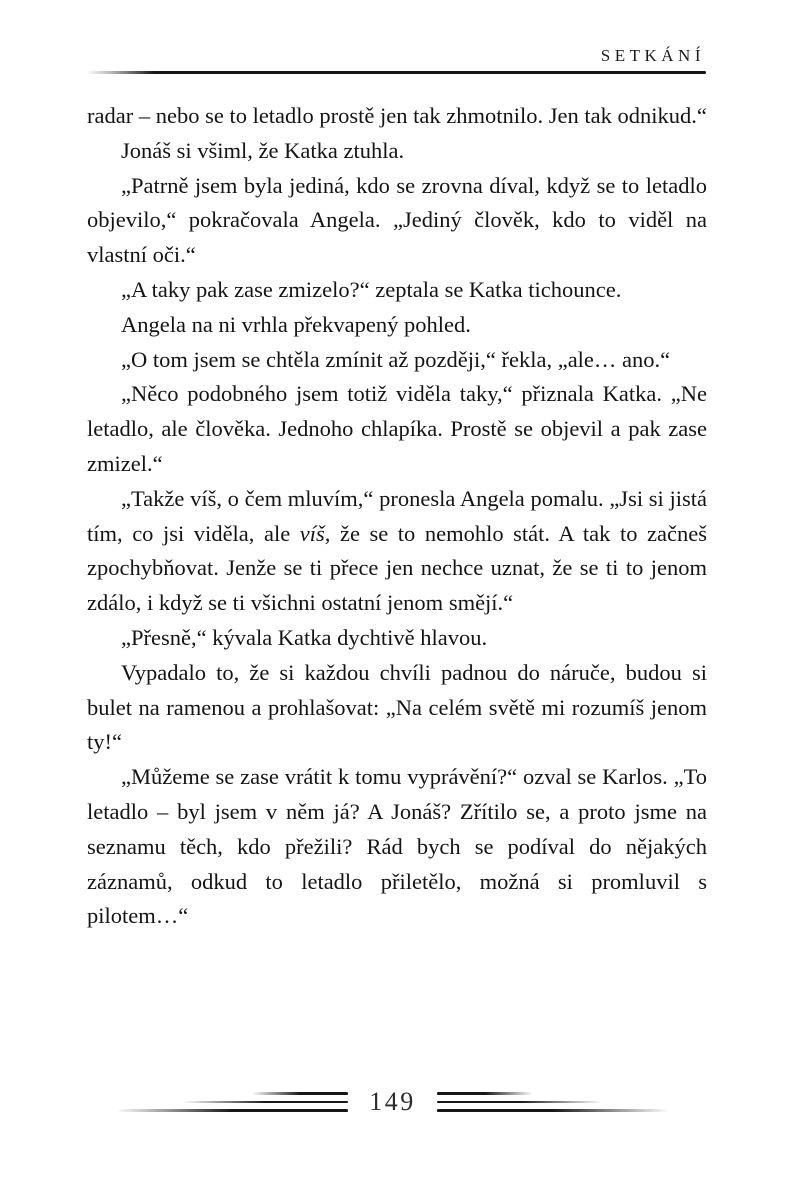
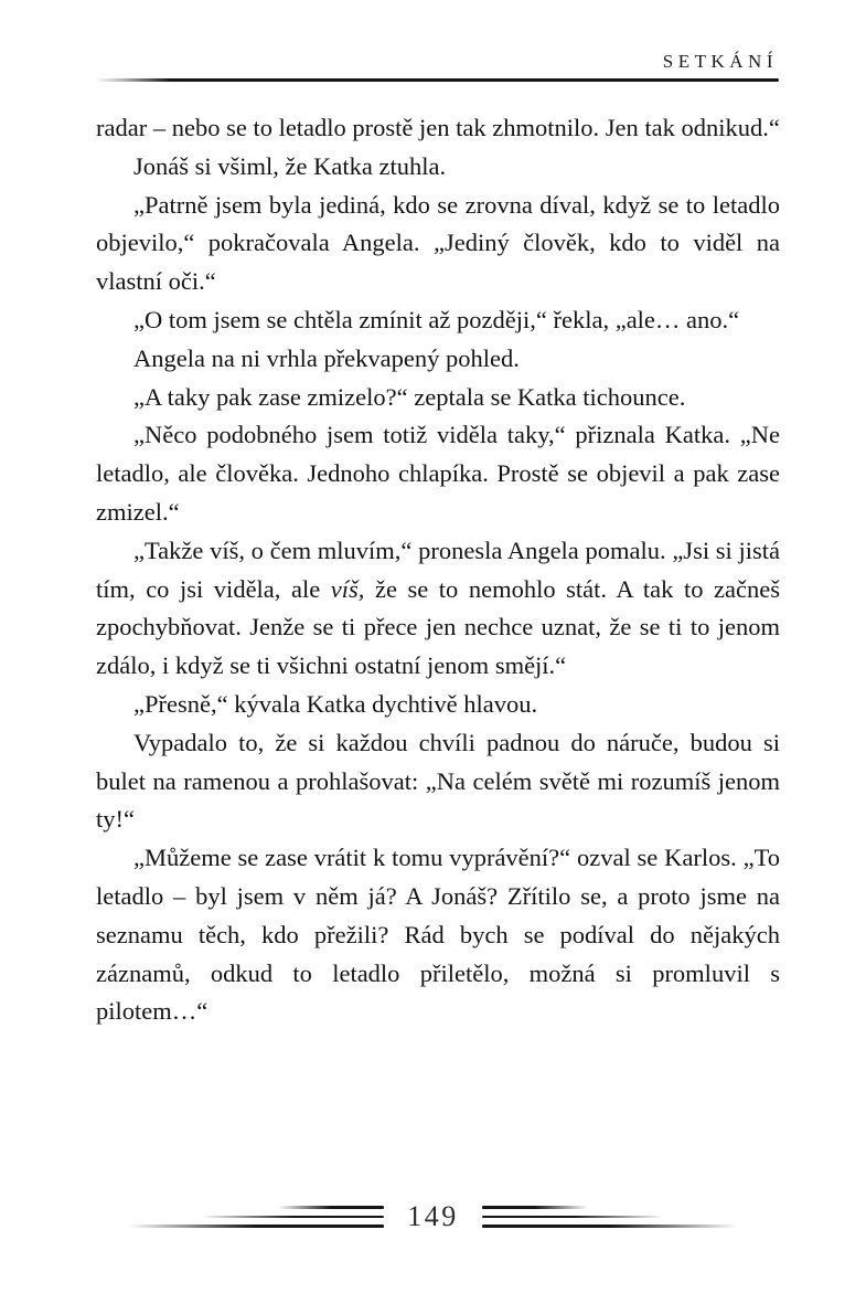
  SETKÁNÍ
  radar – nebo se to letadlo prostě jen tak zhmotnilo. Jen tak odnikud.“
  Jonáš si všiml, že Katka ztuhla.
  „Patrně jsem byla jediná, kdo se zrovna díval, když se to letadlo objevilo,“ pokračovala Angela. „Jediný člověk, kdo to viděl na vlastní oči.“
- „A taky pak zase zmizelo?“ zeptala se Katka tichounce.
+ „O tom jsem se chtěla zmínit až později,“ řekla, „ale… ano.“
  Angela na ni vrhla překvapený pohled.
- „O tom jsem se chtěla zmínit až později,“ řekla, „ale… ano.“
+ „A taky pak zase zmizelo?“ zeptala se Katka tichounce.
  „Něco podobného jsem totiž viděla taky,“ přiznala Katka. „Ne letadlo, ale člověka. Jednoho chlapíka. Prostě se objevil a pak zase zmizel.“
  „Takže víš, o čem mluvím,“ pronesla Angela pomalu. „Jsi si jistá tím, co jsi viděla, ale víš, že se to nemohlo stát. A tak to začneš zpochybňovat. Jenže se ti přece jen nechce uznat, že se ti to jenom zdálo, i když se ti všichni ostatní jenom smějí.“
  „Přesně,“ kývala Katka dychtivě hlavou.
  Vypadalo to, že si každou chvíli padnou do náruče, budou si bulet na ramenou a prohlašovat: „Na celém světě mi rozumíš jenom ty!“
  „Můžeme se zase vrátit k tomu vyprávění?“ ozval se Karlos. „To letadlo – byl jsem v něm já? A Jonáš? Zřítilo se, a proto jsme na seznamu těch, kdo přežili? Rád bych se podíval do nějakých záznamů, odkud to letadlo přiletělo, možná si promluvil s pilotem…“
  149
